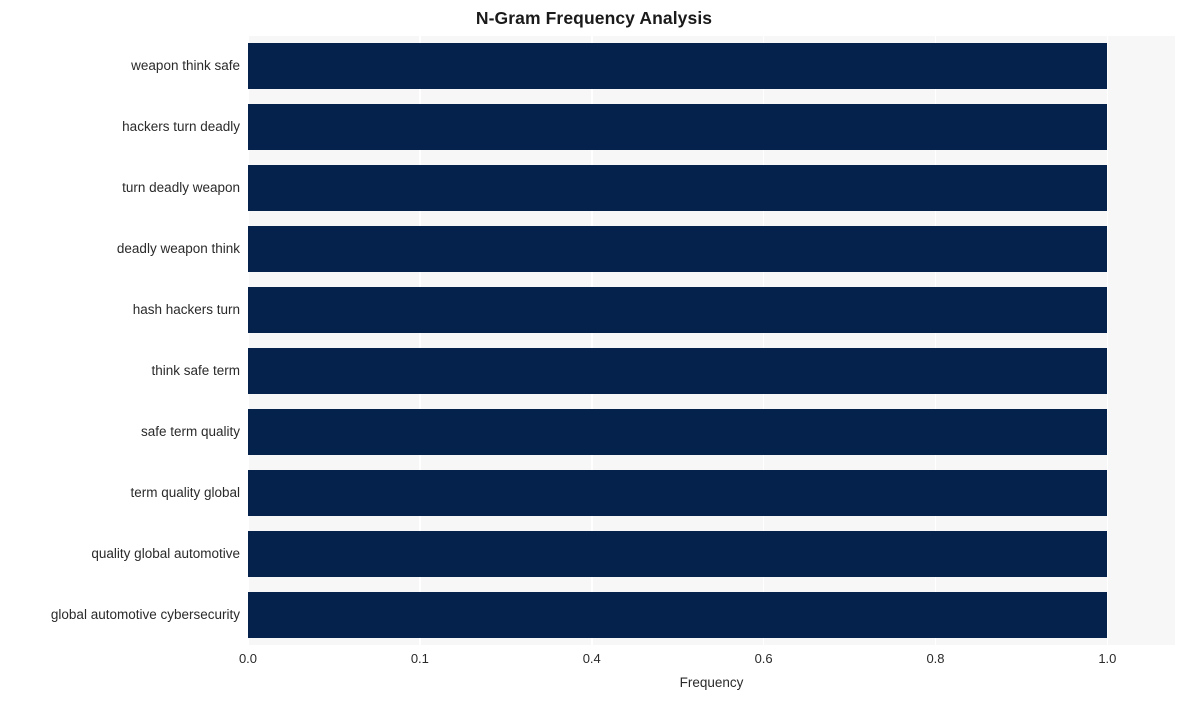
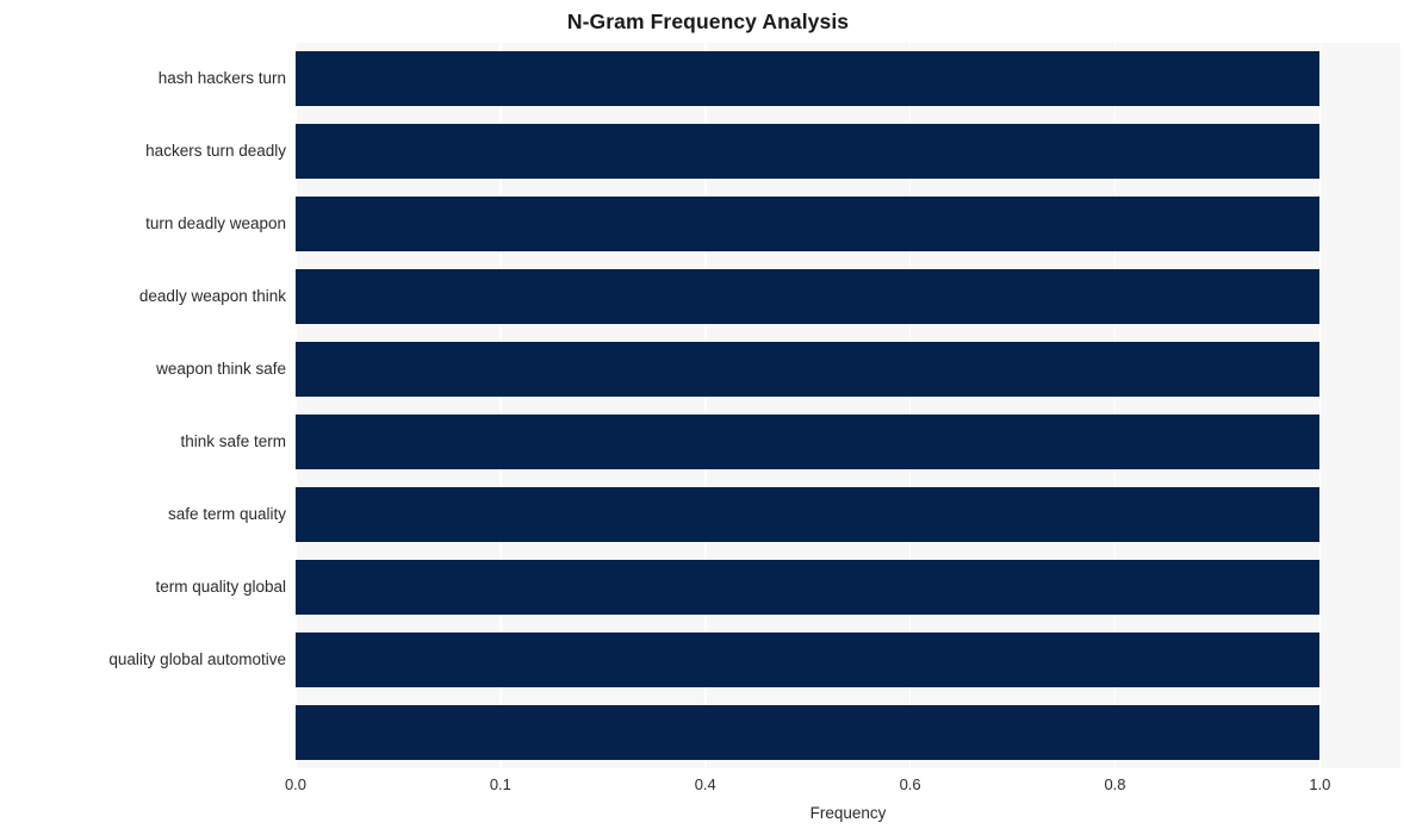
  N-Gram Frequency Analysis
- weapon think safe
+ hash hackers turn
  hackers turn deadly
  turn deadly weapon
  deadly weapon think
- hash hackers turn
+ weapon think safe
  think safe term
  safe term quality
  term quality global
  quality global automotive
- global automotive cybersecurity
  0.0
  0.1
  0.4
  0.6
  0.8
  1.0
  Frequency
